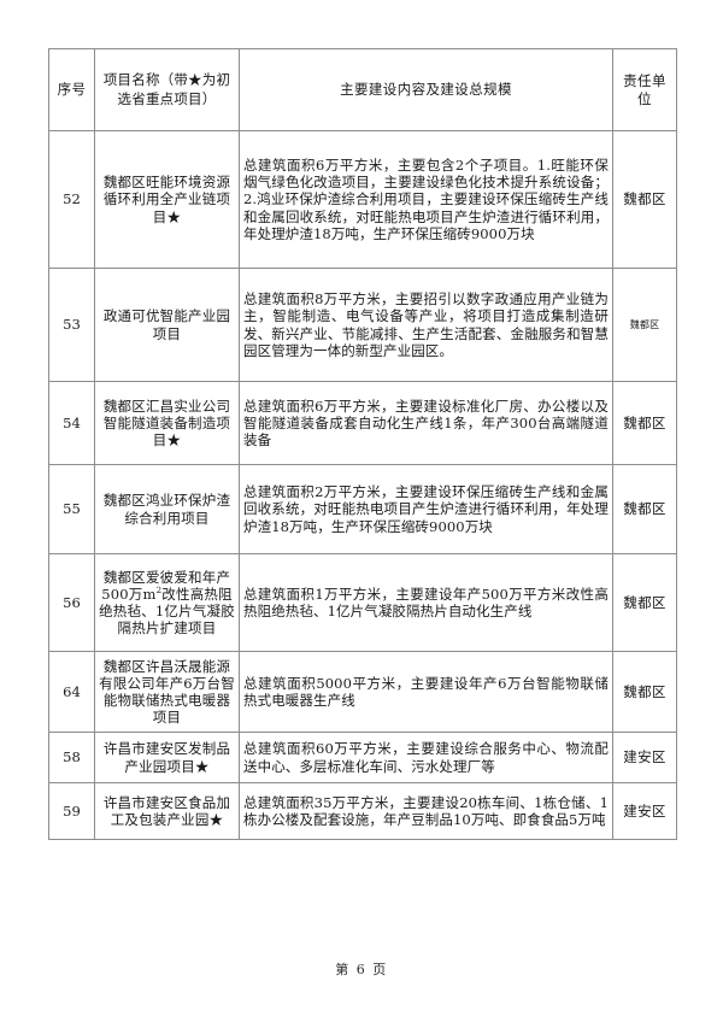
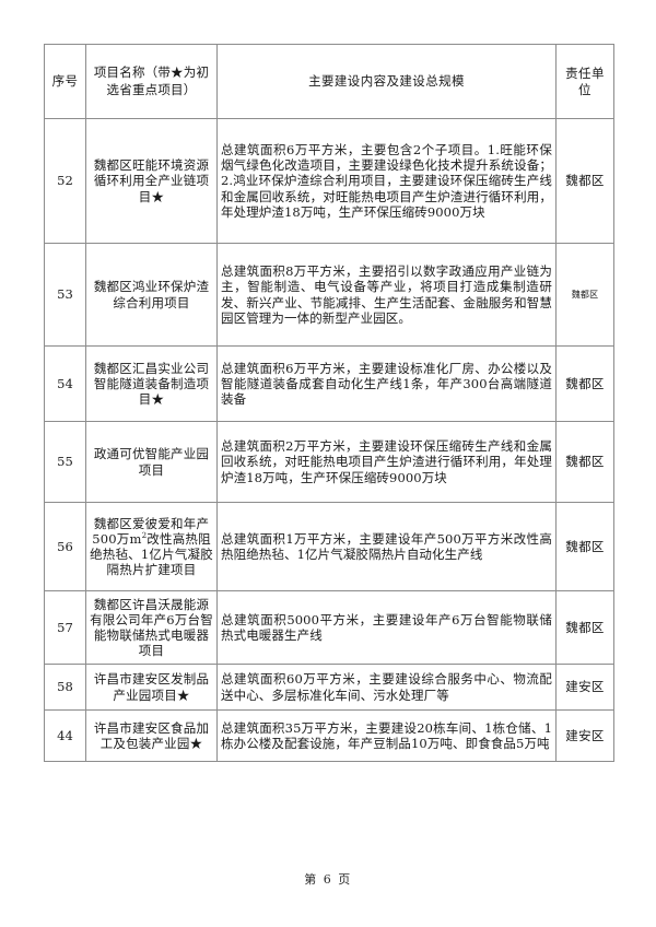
  序号	项目名称（带★为初选省重点项目）	主要建设内容及建设总规模	责任单位
  52	魏都区旺能环境资源循环利用全产业链项目★	总建筑面积6万平方米，主要包含2个子项目。1.旺能环保烟气绿色化改造项目，主要建设绿色化技术提升系统设备；2.鸿业环保炉渣综合利用项目，主要建设环保压缩砖生产线和金属回收系统，对旺能热电项目产生炉渣进行循环利用，年处理炉渣18万吨，生产环保压缩砖9000万块	魏都区
- 53	政通可优智能产业园项目	总建筑面积8万平方米，主要招引以数字政通应用产业链为主，智能制造、电气设备等产业，将项目打造成集制造研发、新兴产业、节能减排、生产生活配套、金融服务和智慧园区管理为一体的新型产业园区。	魏都区
+ 53	魏都区鸿业环保炉渣综合利用项目	总建筑面积8万平方米，主要招引以数字政通应用产业链为主，智能制造、电气设备等产业，将项目打造成集制造研发、新兴产业、节能减排、生产生活配套、金融服务和智慧园区管理为一体的新型产业园区。	魏都区
  54	魏都区汇昌实业公司智能隧道装备制造项目★	总建筑面积6万平方米，主要建设标准化厂房、办公楼以及智能隧道装备成套自动化生产线1条，年产300台高端隧道装备	魏都区
- 55	魏都区鸿业环保炉渣综合利用项目	总建筑面积2万平方米，主要建设环保压缩砖生产线和金属回收系统，对旺能热电项目产生炉渣进行循环利用，年处理炉渣18万吨，生产环保压缩砖9000万块	魏都区
+ 55	政通可优智能产业园项目	总建筑面积2万平方米，主要建设环保压缩砖生产线和金属回收系统，对旺能热电项目产生炉渣进行循环利用，年处理炉渣18万吨，生产环保压缩砖9000万块	魏都区
  56	魏都区爱彼爱和年产500万m2改性高热阻绝热毡、1亿片气凝胶隔热片扩建项目	总建筑面积1万平方米，主要建设年产500万平方米改性高热阻绝热毡、1亿片气凝胶隔热片自动化生产线	魏都区
- 64	魏都区许昌沃晟能源有限公司年产6万台智能物联储热式电暖器项目	总建筑面积5000平方米，主要建设年产6万台智能物联储热式电暖器生产线	魏都区
+ 57	魏都区许昌沃晟能源有限公司年产6万台智能物联储热式电暖器项目	总建筑面积5000平方米，主要建设年产6万台智能物联储热式电暖器生产线	魏都区
  58	许昌市建安区发制品产业园项目★	总建筑面积60万平方米，主要建设综合服务中心、物流配送中心、多层标准化车间、污水处理厂等	建安区
- 59	许昌市建安区食品加工及包装产业园★	总建筑面积35万平方米，主要建设20栋车间、1栋仓储、1栋办公楼及配套设施，年产豆制品10万吨、即食食品5万吨	建安区
+ 44	许昌市建安区食品加工及包装产业园★	总建筑面积35万平方米，主要建设20栋车间、1栋仓储、1栋办公楼及配套设施，年产豆制品10万吨、即食食品5万吨	建安区
  第 6 页
